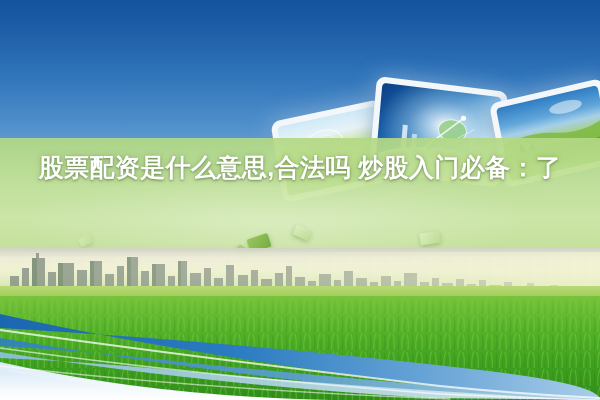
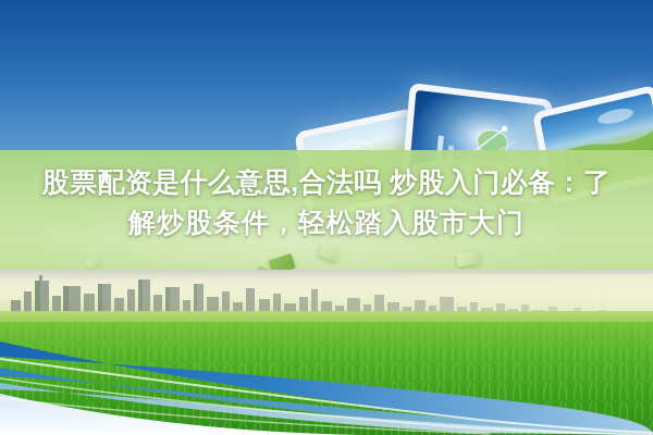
  股票配资是什么意思,合法吗 炒股入门必备：了
+ 解炒股条件，轻松踏入股市大门
